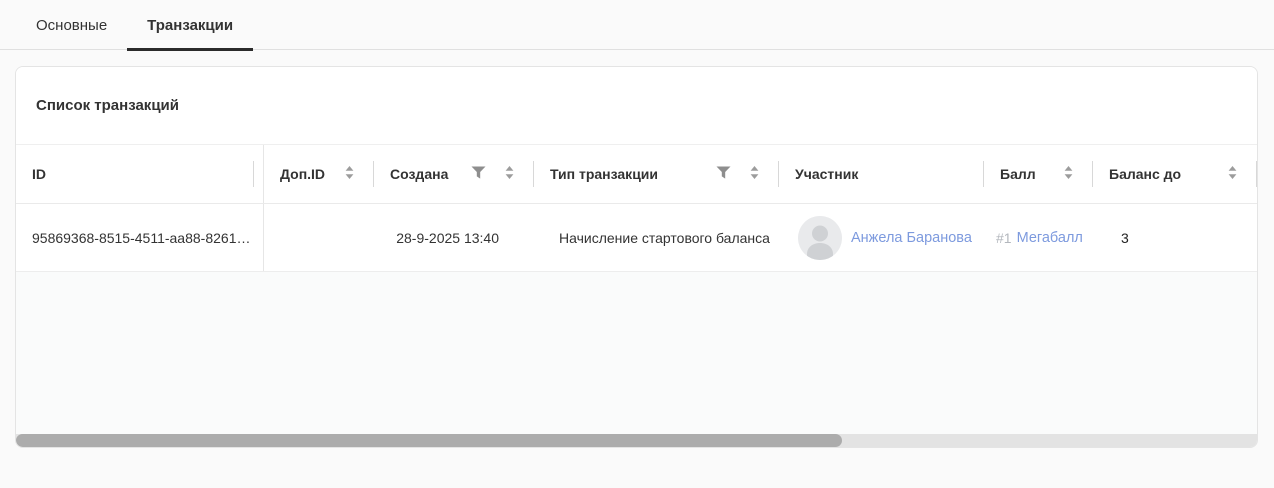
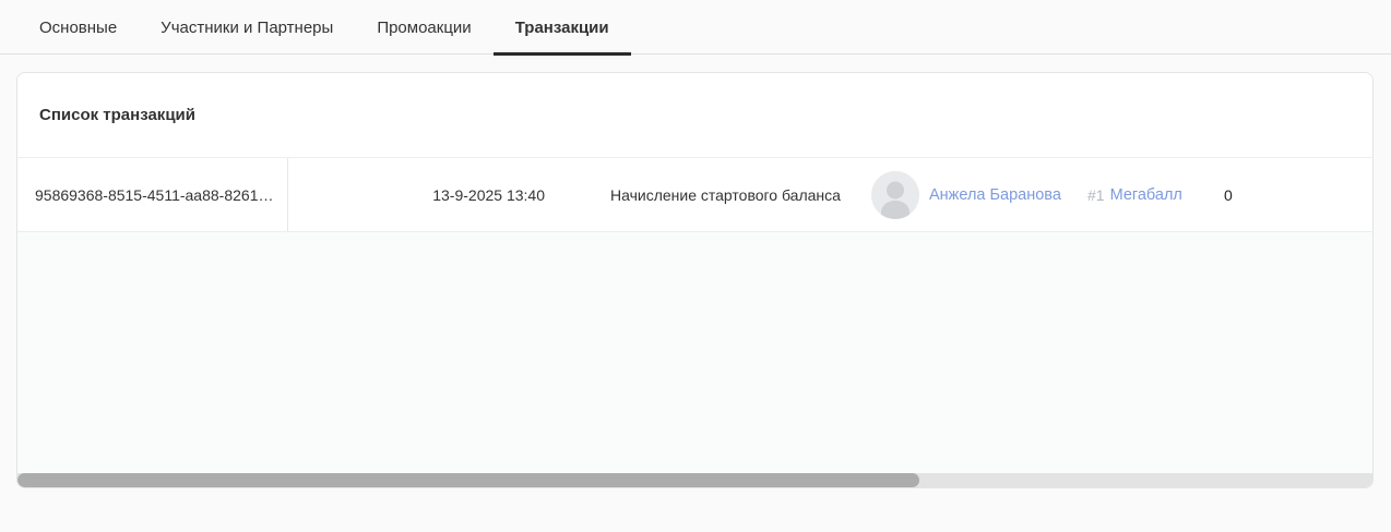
  Основные
+ Участники и Партнеры
+ Промоакции
  Транзакции
  Список транзакций
- ID
- Доп.ID
- Создана
- Тип транзакции
- Участник
- Балл
- Баланс до
  95869368-8515-4511-aa88-8261…
- 28-9-2025 13:40
+ 13-9-2025 13:40
  Начисление стартового баланса
  Анжела Баранова
  #1
  Мегабалл
- 3
+ 0
